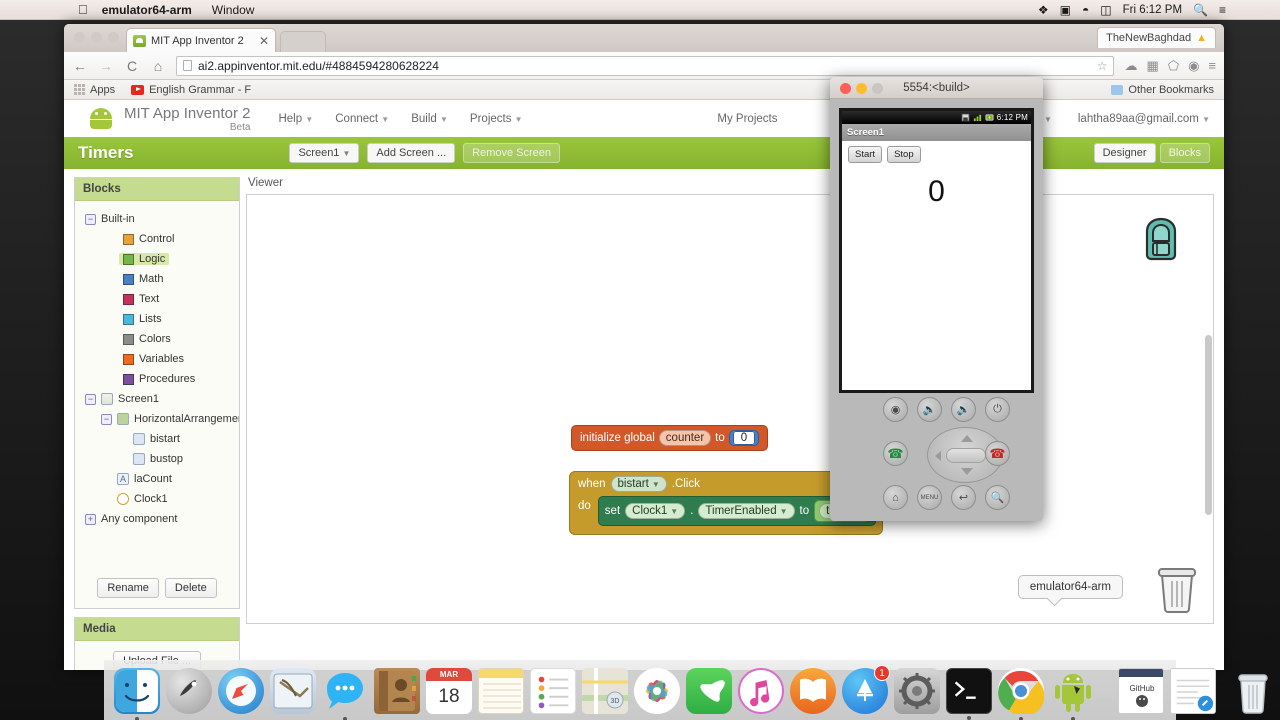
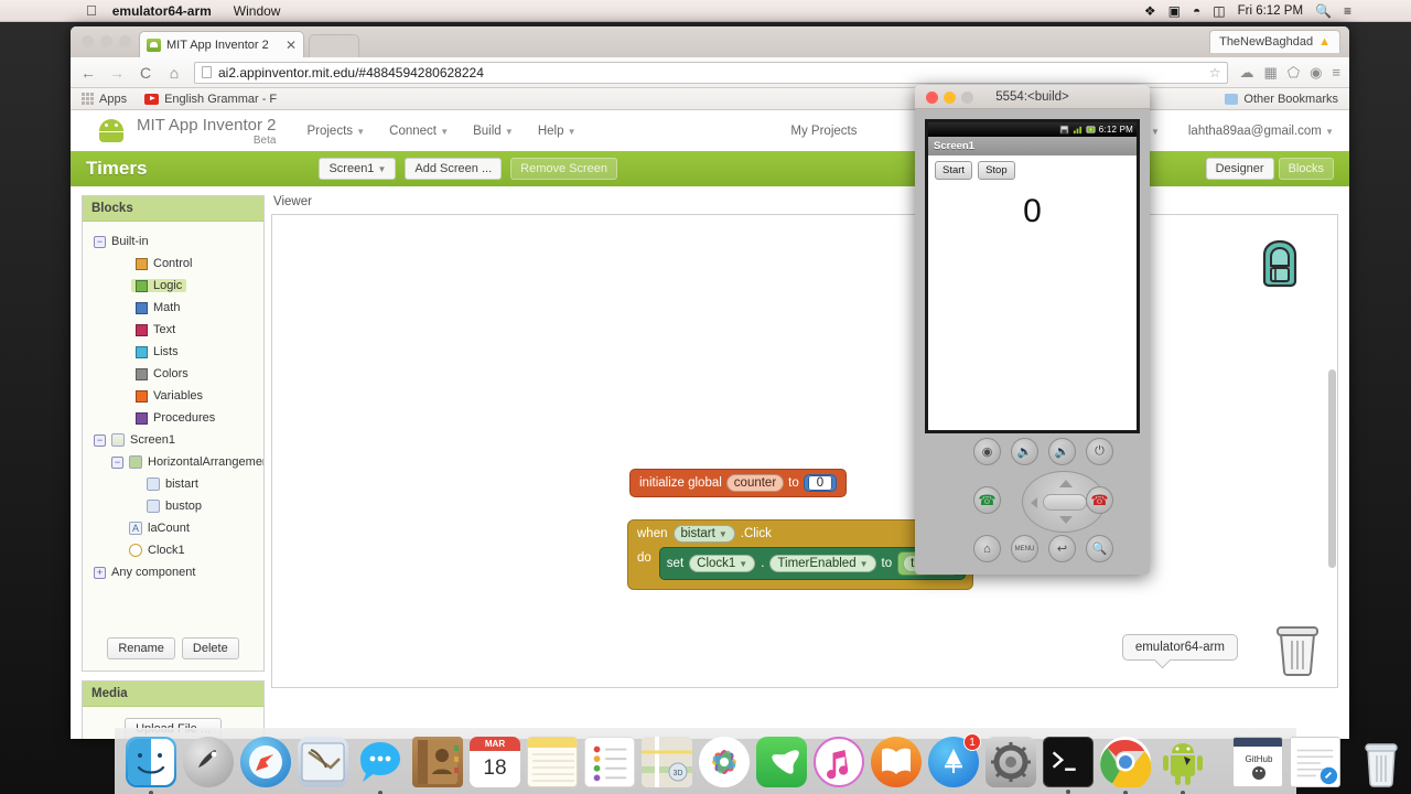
  
  emulator64-arm
  Window
  ❖
  ▣
  ◓
  ◫
  Fri 6:12 PM
  🔍
  ≡
  MIT App Inventor 2
  ✕
  TheNewBaghdad
  ▲
  ←
  →
  C
  ⌂
  ai2.appinventor.mit.edu/#4884594280628224
  ☆
  ☁
  ▦
  ⬠
  ◉
  ≡
  Apps
  English Grammar - F
  Other Bookmarks
  MIT App Inventor 2
  Beta
- Help ▼
+ Projects ▼
  Connect ▼
  Build ▼
- Projects ▼
+ Help ▼
  My Projects
  lahtha89aa@gmail.com ▼
  Timers
  Screen1 ▼
  Add Screen ...
  Remove Screen
  Designer
  Blocks
  Blocks
  −
  Built-in
  Control
  Logic
  Math
  Text
  Lists
  Colors
  Variables
  Procedures
  −
  Screen1
  −
  HorizontalArrangeme
  bistart
  bustop
  A
  laCount
  Clock1
  +
  Any component
  Rename
  Delete
  Media
  Viewer
  initialize global
  counter
  to
  0
  when
  bistart
  ▼
  .Click
  do
  set
  Clock1
  ▼
  .
  TimerEnabled
  ▼
  to
  emulator64-arm
  5554:<build>
  6:12 PM
  Screen1
  Start
  Stop
  0
  ◉
  🔈
  🔊
  ⏻
  ☎
  ☎
  ⌂
  ↩
  🔍
  MAR
  18
  1
  GitHub
